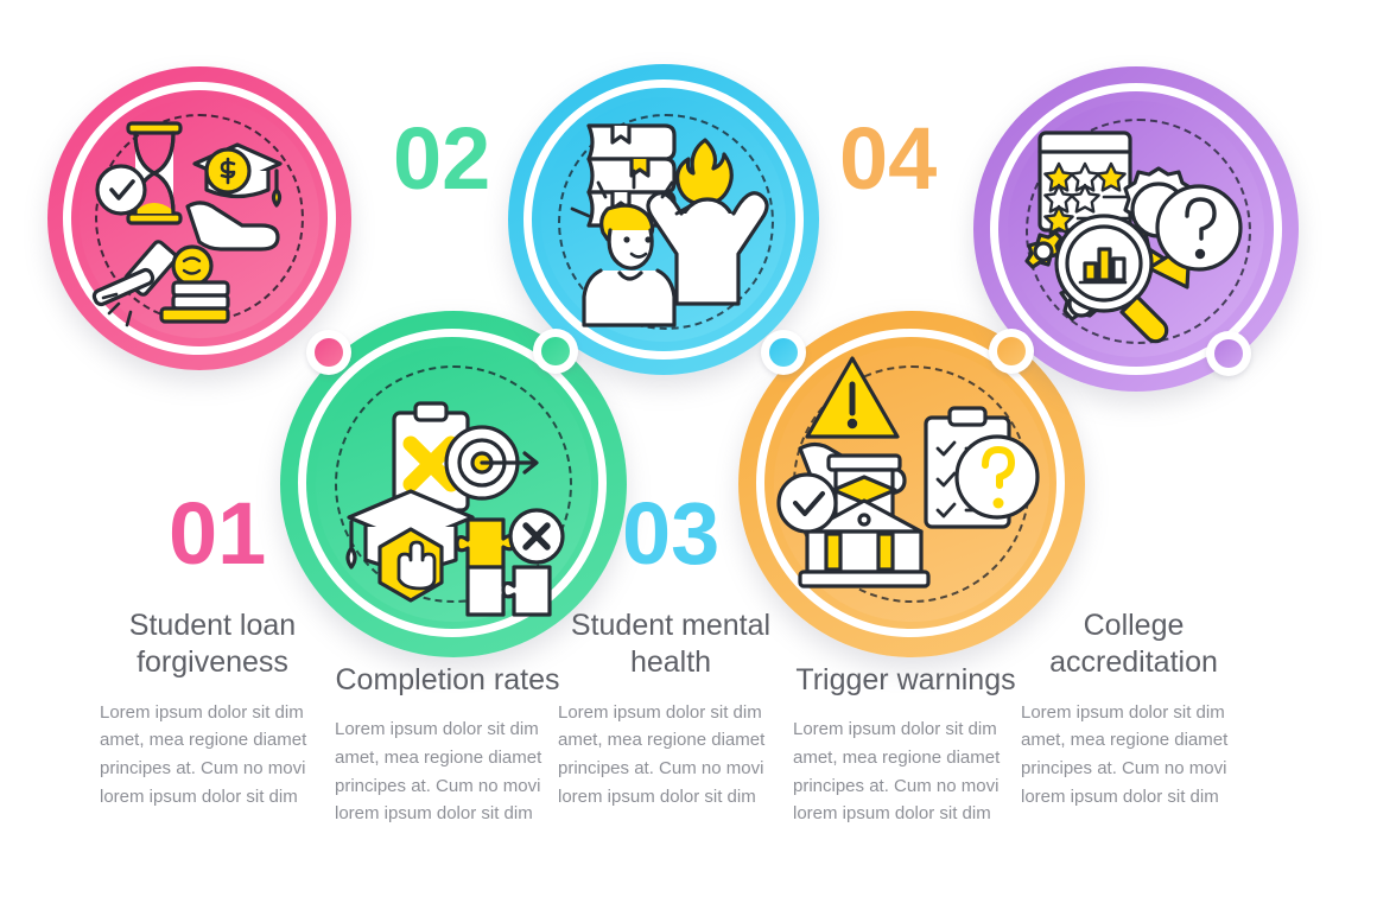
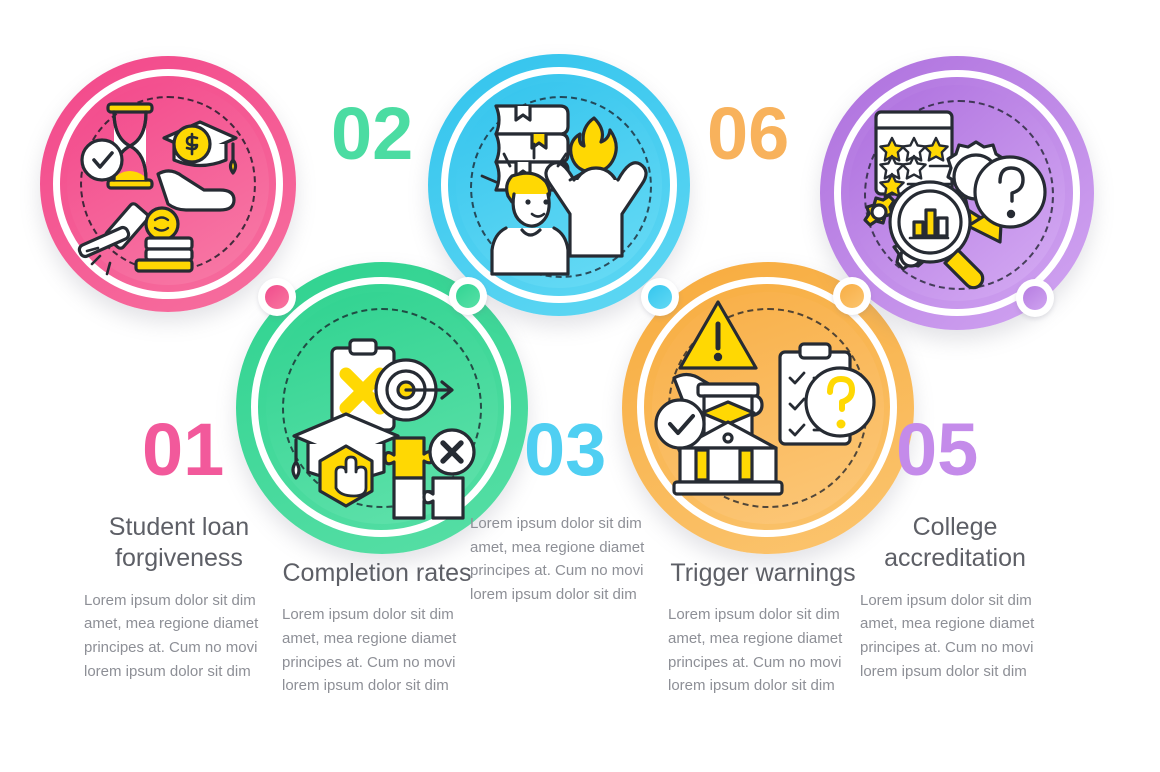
  01
  02
  03
- 04
+ 06
+ 05
  Student loan forgiveness
  Lorem ipsum dolor sit dim amet, mea regione diamet principes at. Cum no movi lorem ipsum dolor sit dim
  Completion rates
  Lorem ipsum dolor sit dim amet, mea regione diamet principes at. Cum no movi lorem ipsum dolor sit dim
- Student mental health
  Lorem ipsum dolor sit dim amet, mea regione diamet principes at. Cum no movi lorem ipsum dolor sit dim
  Trigger warnings
  Lorem ipsum dolor sit dim amet, mea regione diamet principes at. Cum no movi lorem ipsum dolor sit dim
  College accreditation
  Lorem ipsum dolor sit dim amet, mea regione diamet principes at. Cum no movi lorem ipsum dolor sit dim
